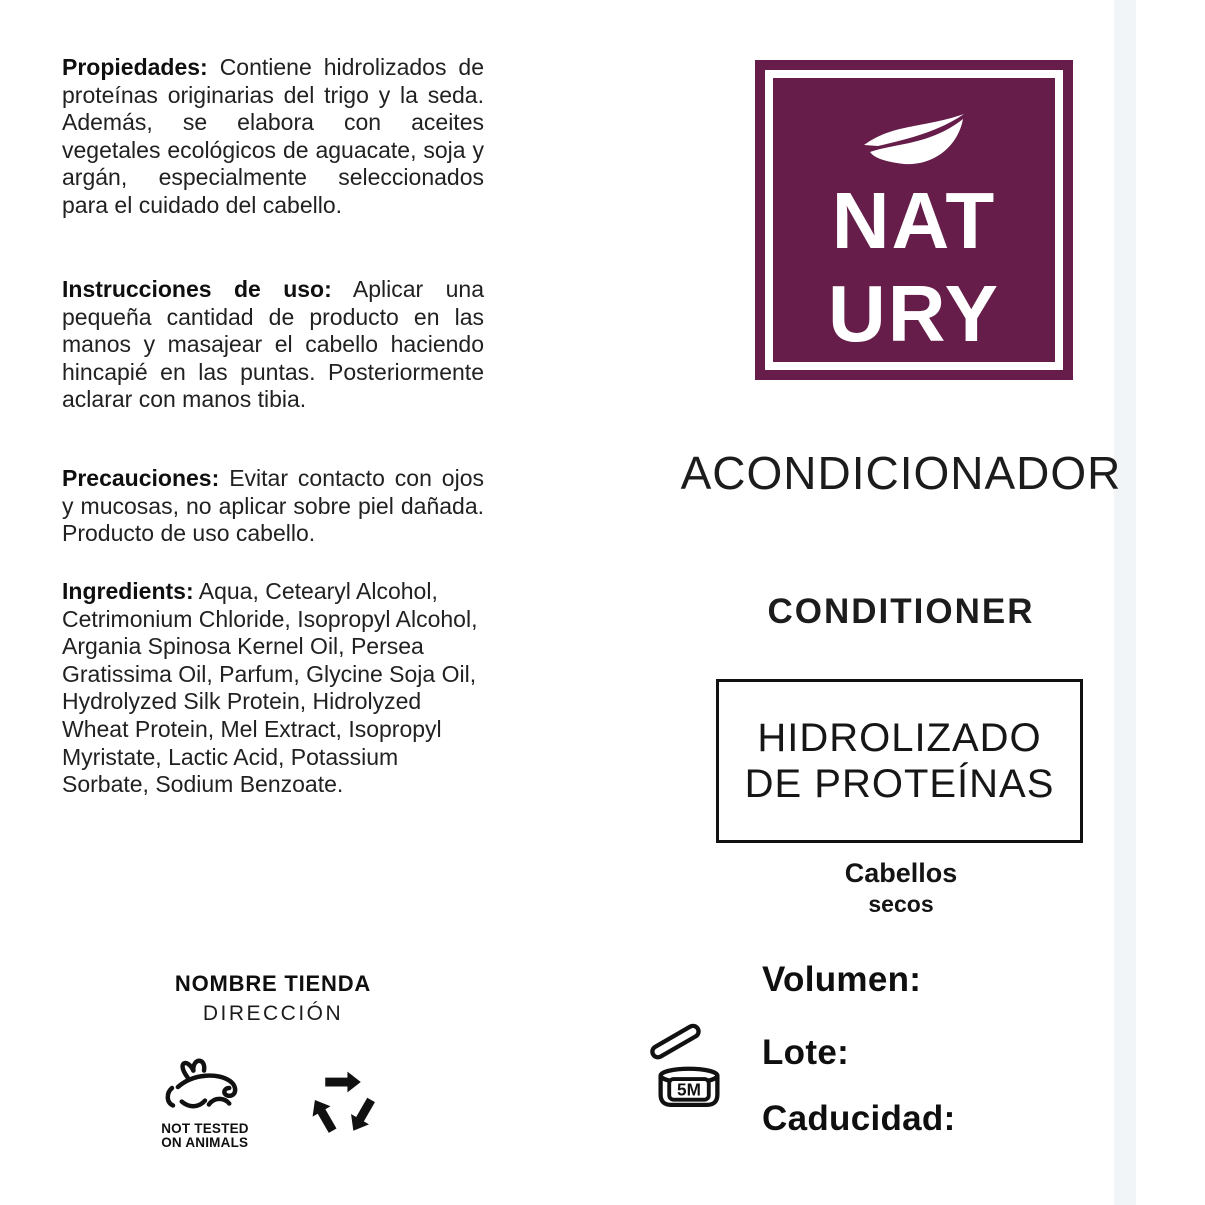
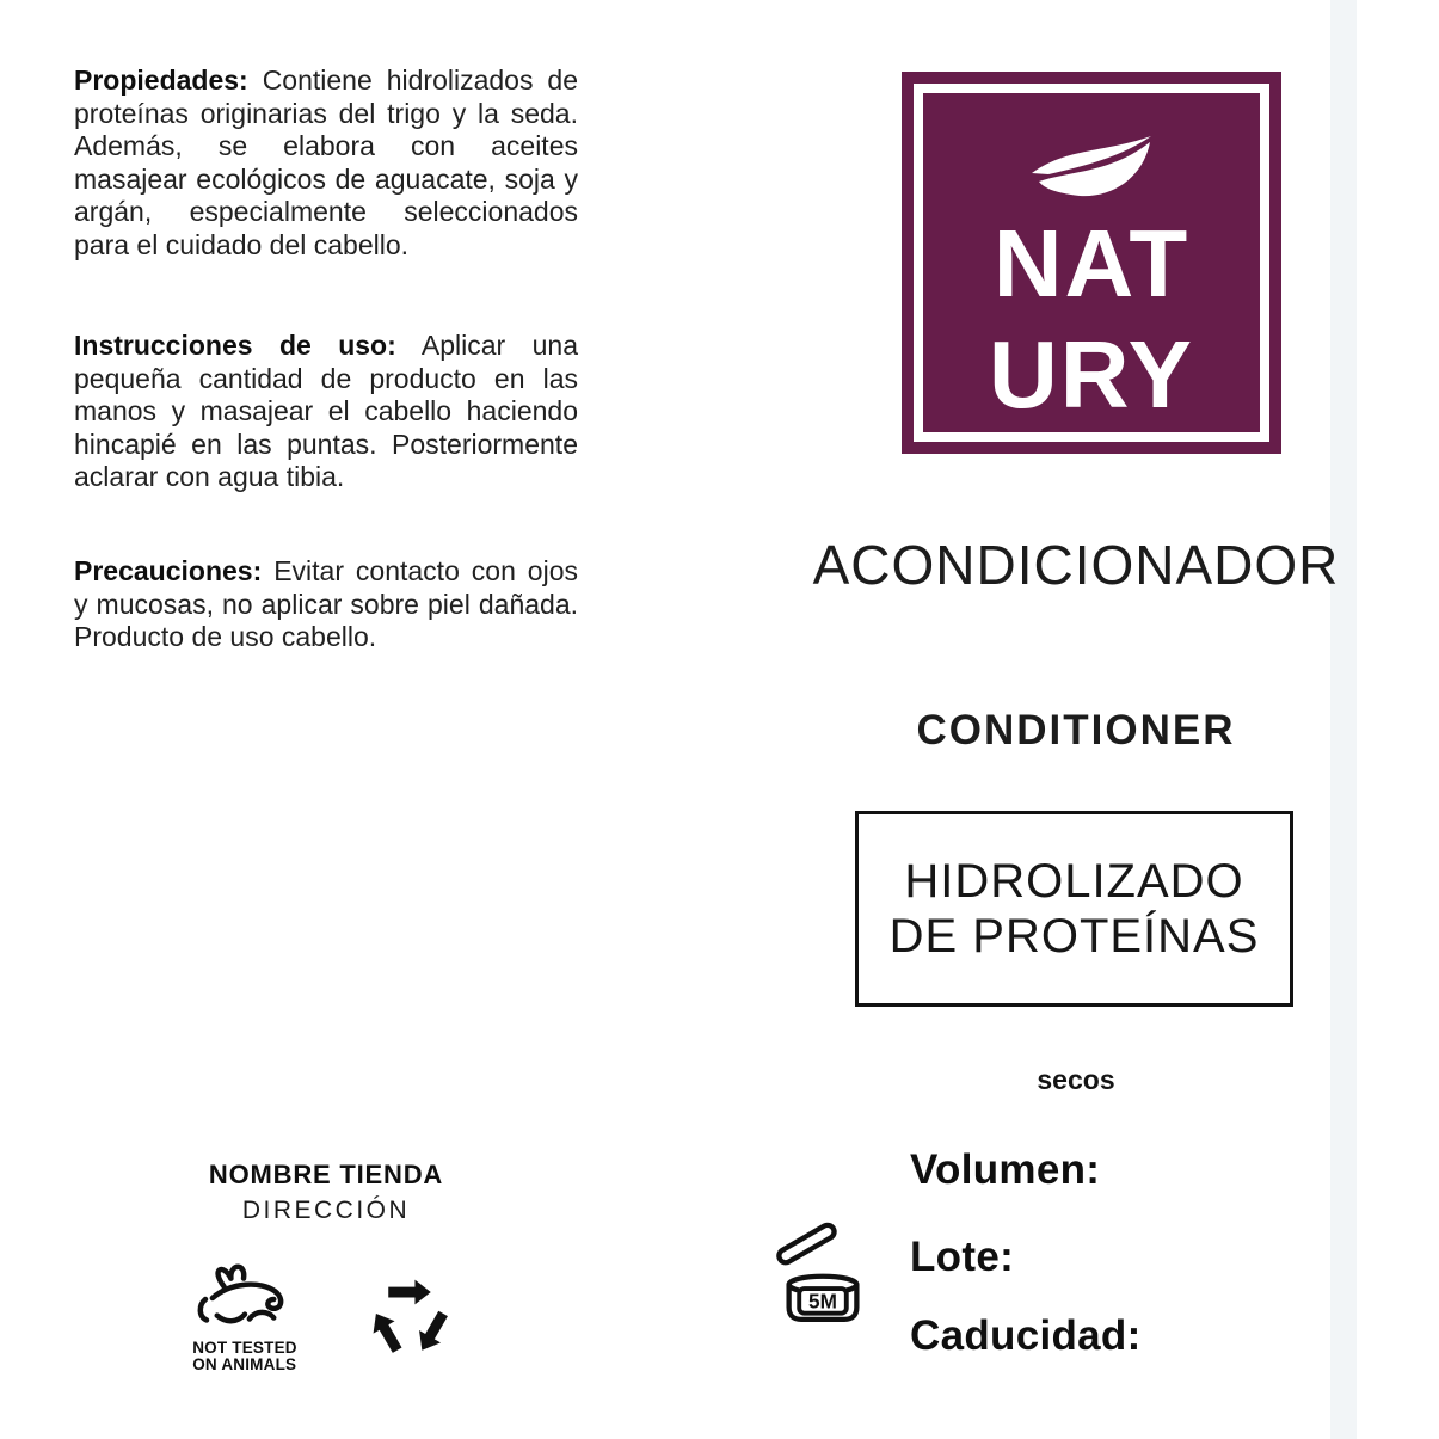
- Propiedades: Contiene hidrolizados de proteínas originarias del trigo y la seda. Además, se elabora con aceites vegetales ecológicos de aguacate, soja y argán, especialmente seleccionados para el cuidado del cabello.
+ Propiedades: Contiene hidrolizados de proteínas originarias del trigo y la seda. Además, se elabora con aceites masajear ecológicos de aguacate, soja y argán, especialmente seleccionados para el cuidado del cabello.
- Instrucciones de uso: Aplicar una pequeña cantidad de producto en las manos y masajear el cabello haciendo hincapié en las puntas. Posteriormente aclarar con manos tibia.
+ Instrucciones de uso: Aplicar una pequeña cantidad de producto en las manos y masajear el cabello haciendo hincapié en las puntas. Posteriormente aclarar con agua tibia.
  Precauciones: Evitar contacto con ojos y mucosas, no aplicar sobre piel dañada. Producto de uso cabello.
- Ingredients: Aqua, Cetearyl Alcohol, Cetrimonium Chloride, Isopropyl Alcohol, Argania Spinosa Kernel Oil, Persea Gratissima Oil, Parfum, Glycine Soja Oil, Hydrolyzed Silk Protein, Hidrolyzed Wheat Protein, Mel Extract, Isopropyl Myristate, Lactic Acid, Potassium Sorbate, Sodium Benzoate.
  NOMBRE TIENDA
  DIRECCIÓN
  NOT TESTED
  ON ANIMALS
  NAT
  URY
  ACONDICIONADOR
  CONDITIONER
  HIDROLIZADO
  DE PROTEÍNAS
- Cabellos
  secos
  Volumen:
  Lote:
  Caducidad:
  5M
